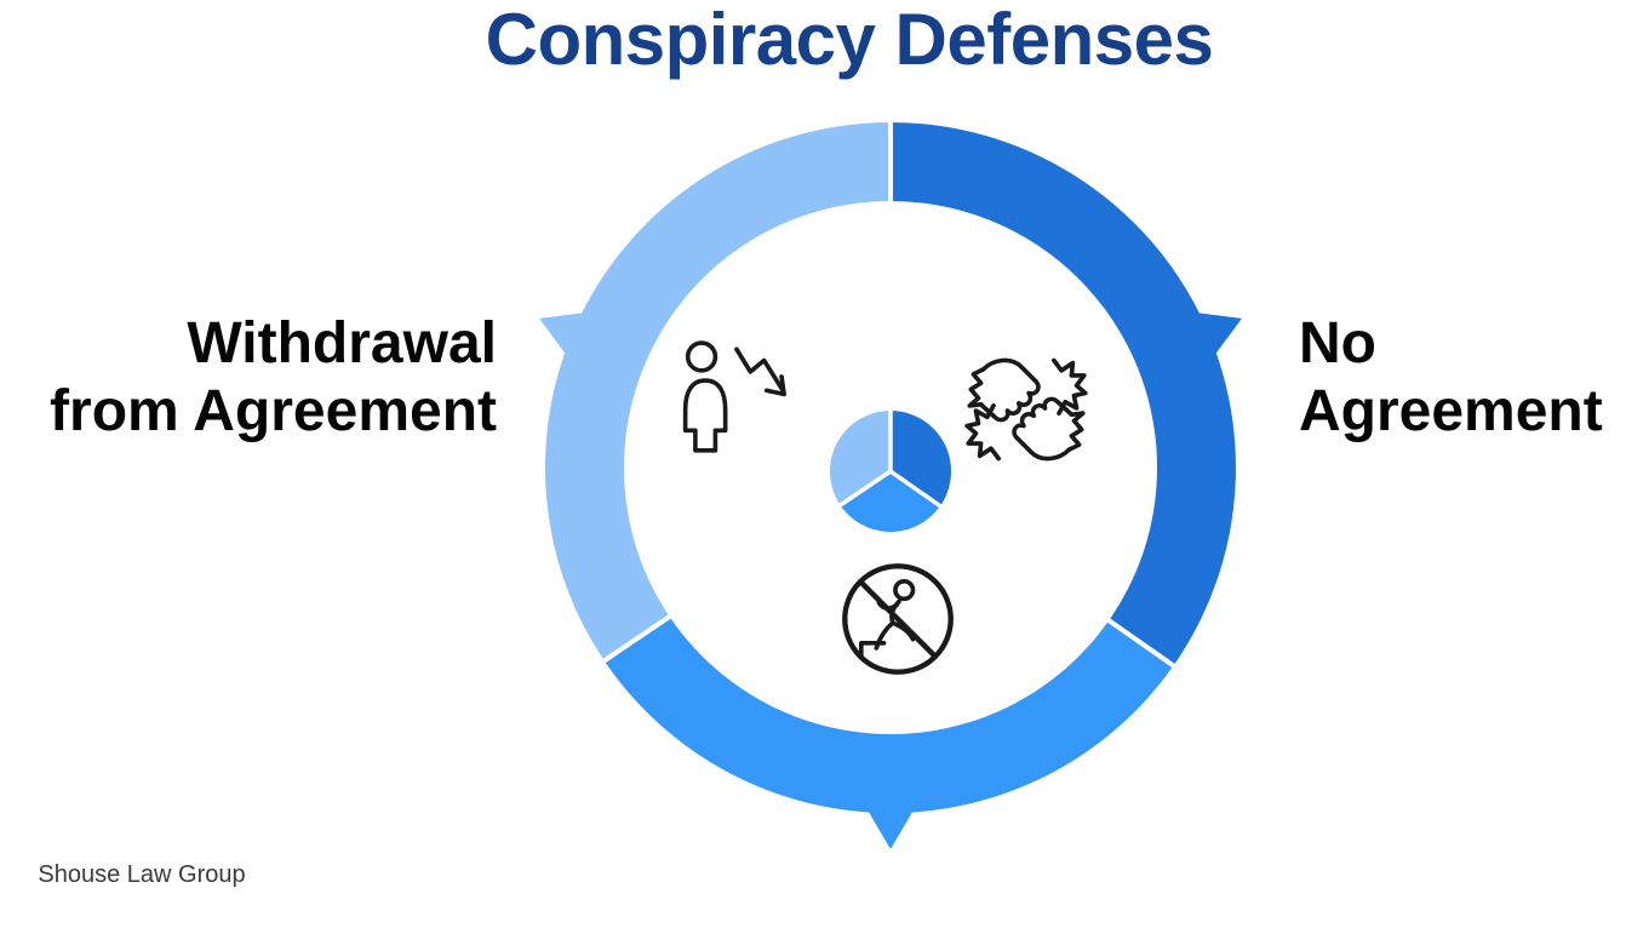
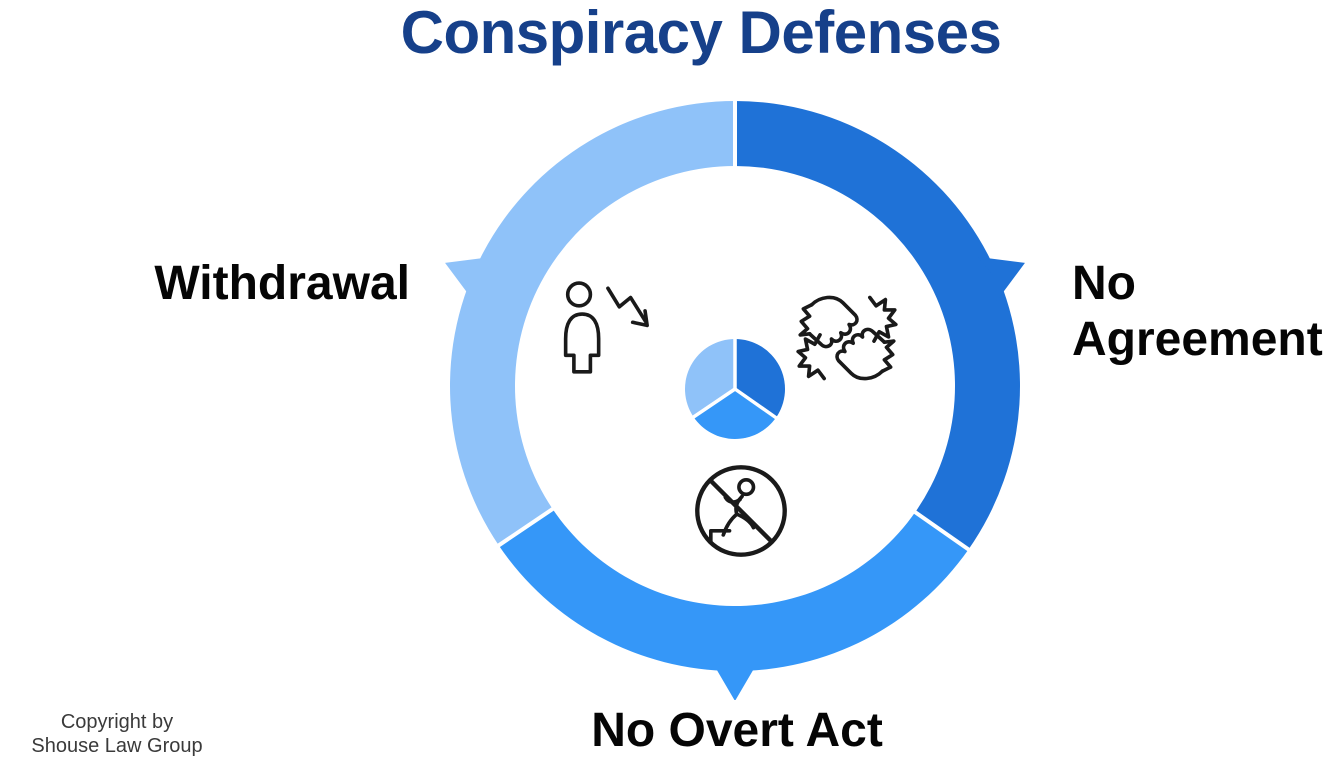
  Conspiracy Defenses
  Withdrawal
- from Agreement
  No
  Agreement
+ No Overt Act
+ Copyright by
  Shouse Law Group
